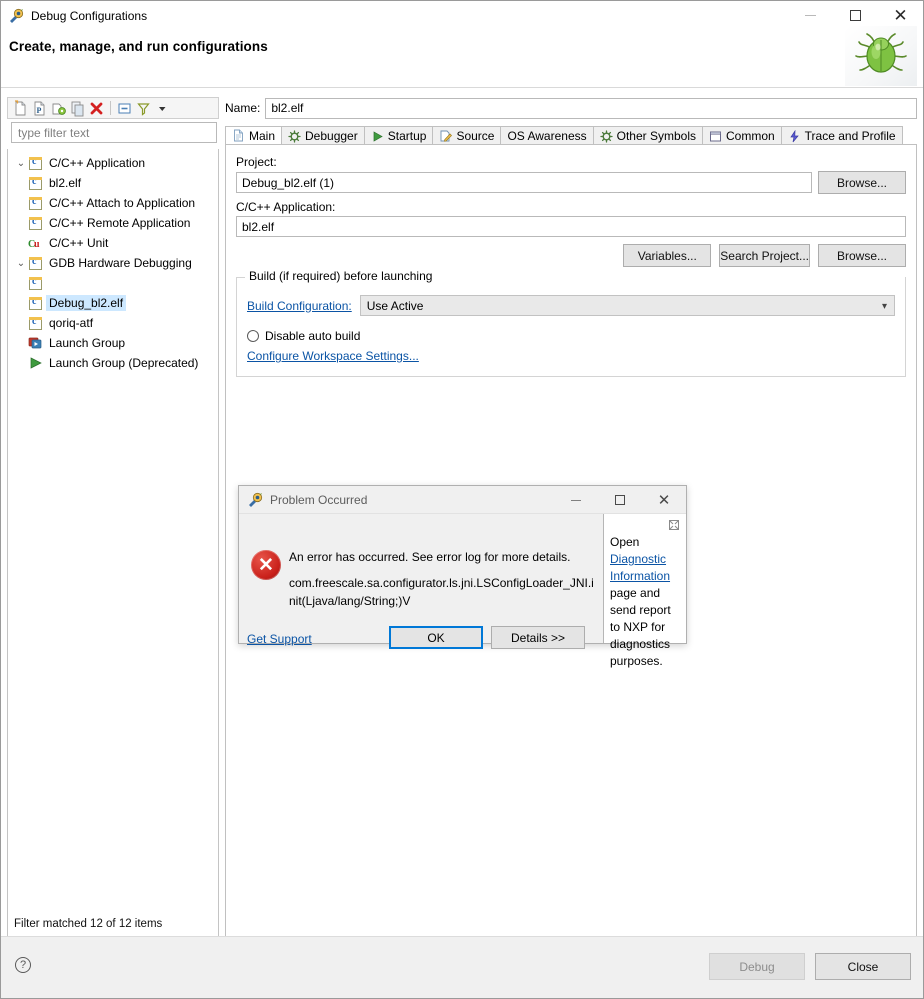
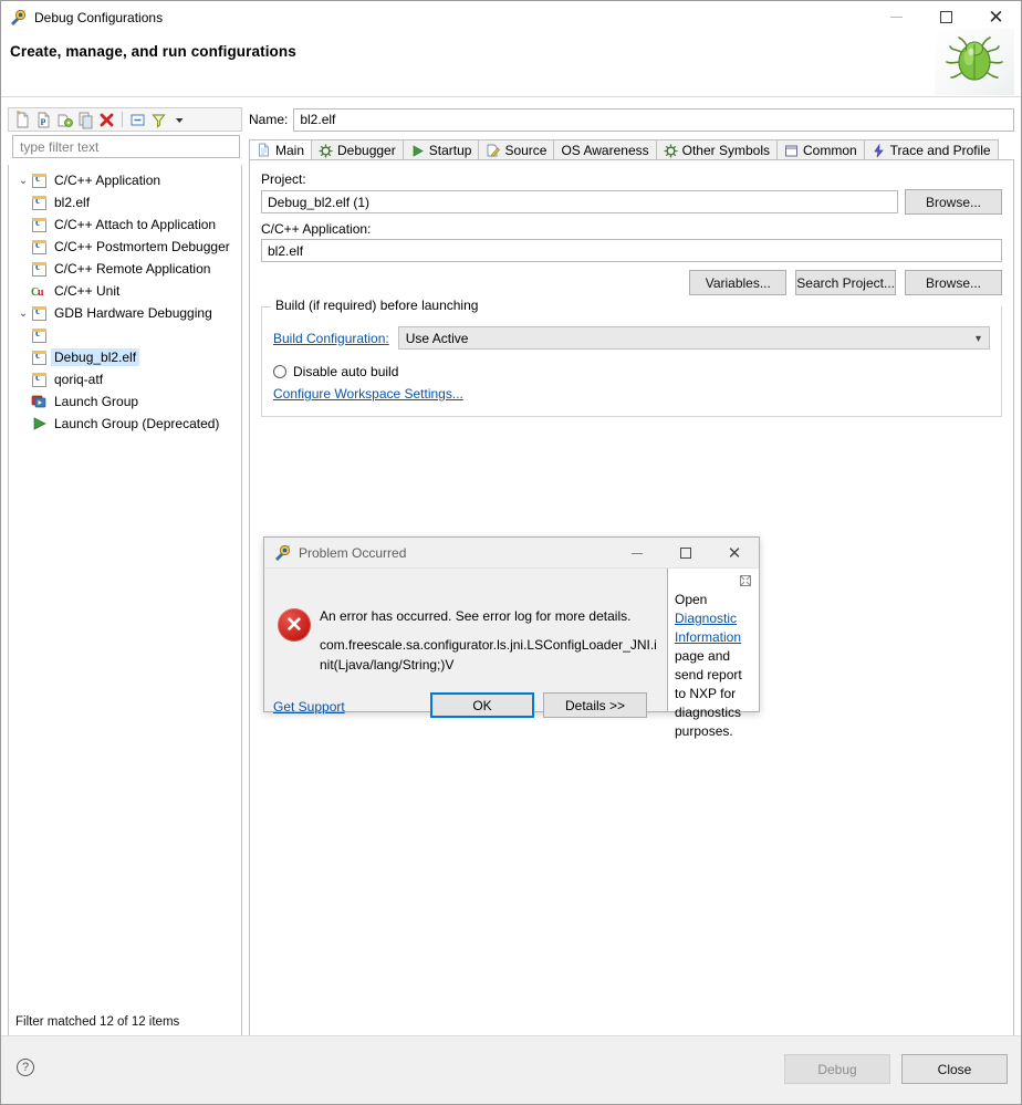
  Debug Configurations
  ✕
  Create, manage, and run configurations
  P
  type filter text
  ⌄
  C/C++ Application
  bl2.elf
  C/C++ Attach to Application
+ C/C++ Postmortem Debugger
  C/C++ Remote Application
  C
  u
  C/C++ Unit
  ⌄
  GDB Hardware Debugging
  Debug_bl2.elf
  qoriq-atf
  Launch Group
  Launch Group (Deprecated)
  Filter matched 12 of 12 items
  Name:
  bl2.elf
  Main
  Debugger
  Startup
  Source
  OS Awareness
  Other Symbols
  Common
  Trace and Profile
  Project:
  Debug_bl2.elf (1)
  Browse...
  C/C++ Application:
  bl2.elf
  Variables...
  Search Project...
  Browse...
  Build (if required) before launching
  Build Configuration:
  Use Active
  ▾
  Disable auto build
  Configure Workspace Settings...
  Problem Occurred
  ✕
  ✕
  An error has occurred. See error log for more details.
  com.freescale.sa.configurator.ls.jni.LSConfigLoader_JNI.init(Ljava/lang/String;)V
  Get Support
  OK
  Details >>
  Open Diagnostic Information page and send report to NXP for diagnostics purposes.
  ?
  Debug
  Close
